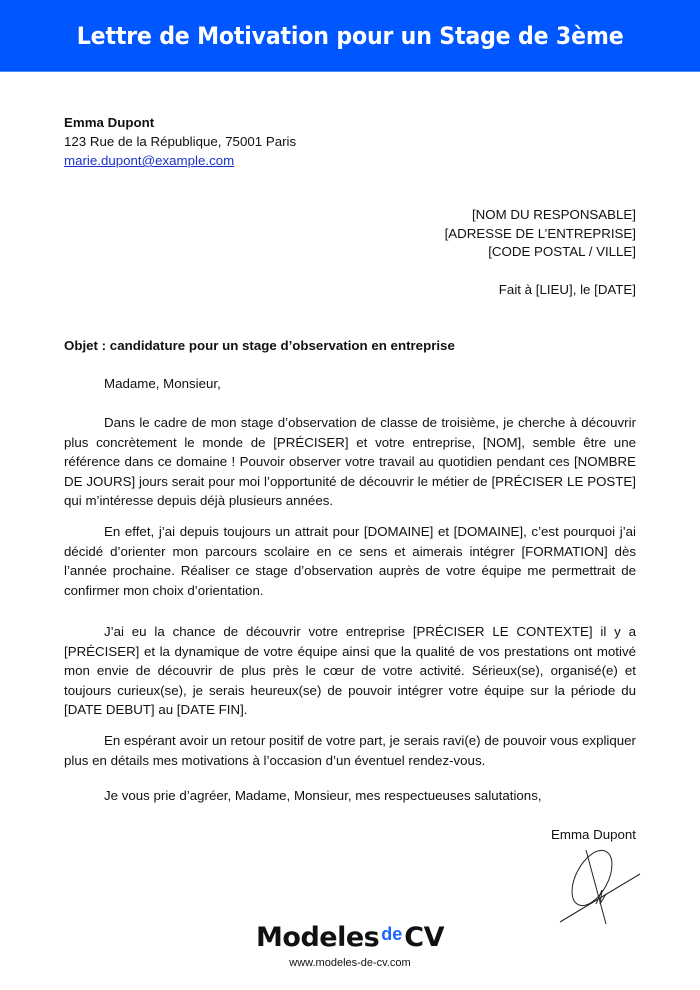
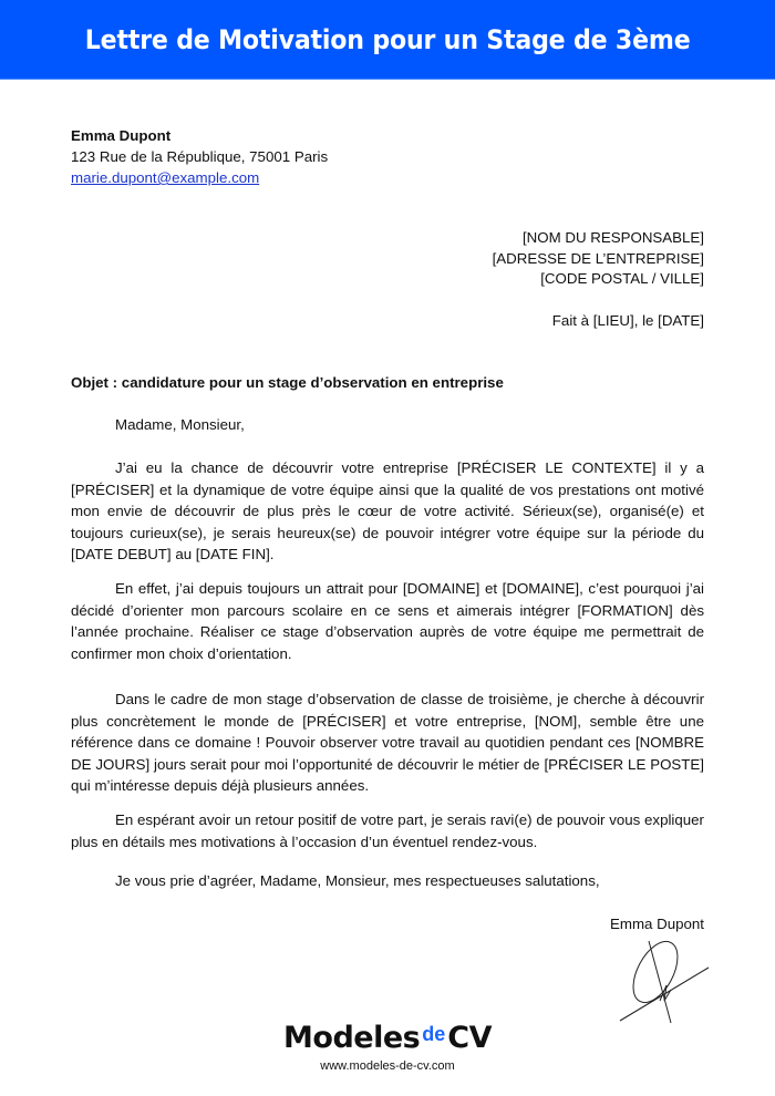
  Lettre de Motivation pour un Stage de 3ème
  Emma Dupont
  123 Rue de la République, 75001 Paris
  marie.dupont@example.com
  [NOM DU RESPONSABLE]
  [ADRESSE DE L’ENTREPRISE]
  [CODE POSTAL / VILLE]
  Fait à [LIEU], le [DATE]
  Objet : candidature pour un stage d’observation en entreprise
  Madame, Monsieur,
- Dans le cadre de mon stage d’observation de classe de troisième, je cherche à découvrir plus concrètement le monde de [PRÉCISER] et votre entreprise, [NOM], semble être une référence dans ce domaine ! Pouvoir observer votre travail au quotidien pendant ces [NOMBRE DE JOURS] jours serait pour moi l’opportunité de découvrir le métier de [PRÉCISER LE POSTE] qui m’intéresse depuis déjà plusieurs années.
+ J’ai eu la chance de découvrir votre entreprise [PRÉCISER LE CONTEXTE] il y a [PRÉCISER] et la dynamique de votre équipe ainsi que la qualité de vos prestations ont motivé mon envie de découvrir de plus près le cœur de votre activité. Sérieux(se), organisé(e) et toujours curieux(se), je serais heureux(se) de pouvoir intégrer votre équipe sur la période du [DATE DEBUT] au [DATE FIN].
  En effet, j’ai depuis toujours un attrait pour [DOMAINE] et [DOMAINE], c’est pourquoi j’ai décidé d’orienter mon parcours scolaire en ce sens et aimerais intégrer [FORMATION] dès l’année prochaine. Réaliser ce stage d’observation auprès de votre équipe me permettrait de confirmer mon choix d’orientation.
- J’ai eu la chance de découvrir votre entreprise [PRÉCISER LE CONTEXTE] il y a [PRÉCISER] et la dynamique de votre équipe ainsi que la qualité de vos prestations ont motivé mon envie de découvrir de plus près le cœur de votre activité. Sérieux(se), organisé(e) et toujours curieux(se), je serais heureux(se) de pouvoir intégrer votre équipe sur la période du [DATE DEBUT] au [DATE FIN].
+ Dans le cadre de mon stage d’observation de classe de troisième, je cherche à découvrir plus concrètement le monde de [PRÉCISER] et votre entreprise, [NOM], semble être une référence dans ce domaine ! Pouvoir observer votre travail au quotidien pendant ces [NOMBRE DE JOURS] jours serait pour moi l’opportunité de découvrir le métier de [PRÉCISER LE POSTE] qui m’intéresse depuis déjà plusieurs années.
  En espérant avoir un retour positif de votre part, je serais ravi(e) de pouvoir vous expliquer plus en détails mes motivations à l’occasion d’un éventuel rendez-vous.
  Je vous prie d’agréer, Madame, Monsieur, mes respectueuses salutations,
  Emma Dupont
  ModelesdeCV
  www.modeles-de-cv.com
